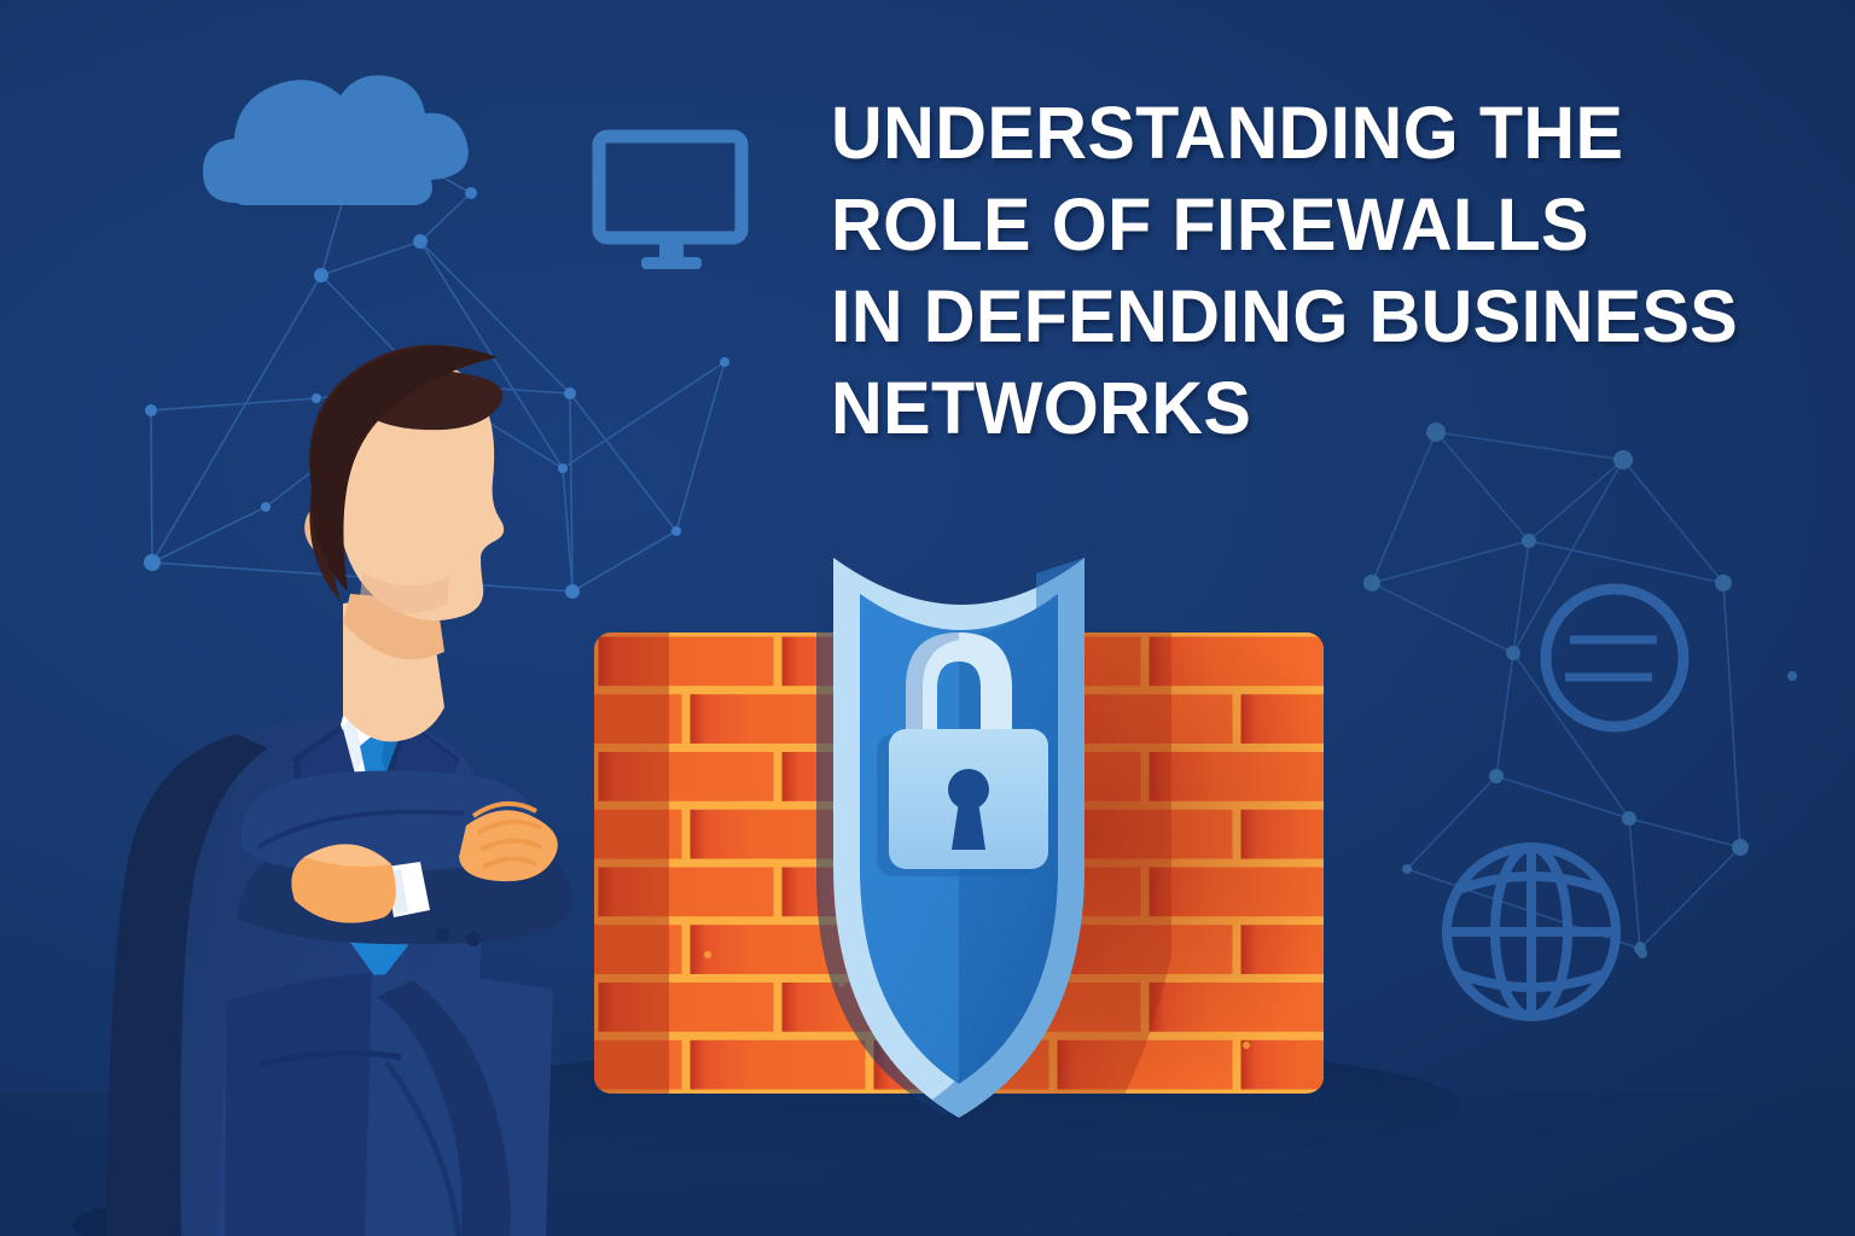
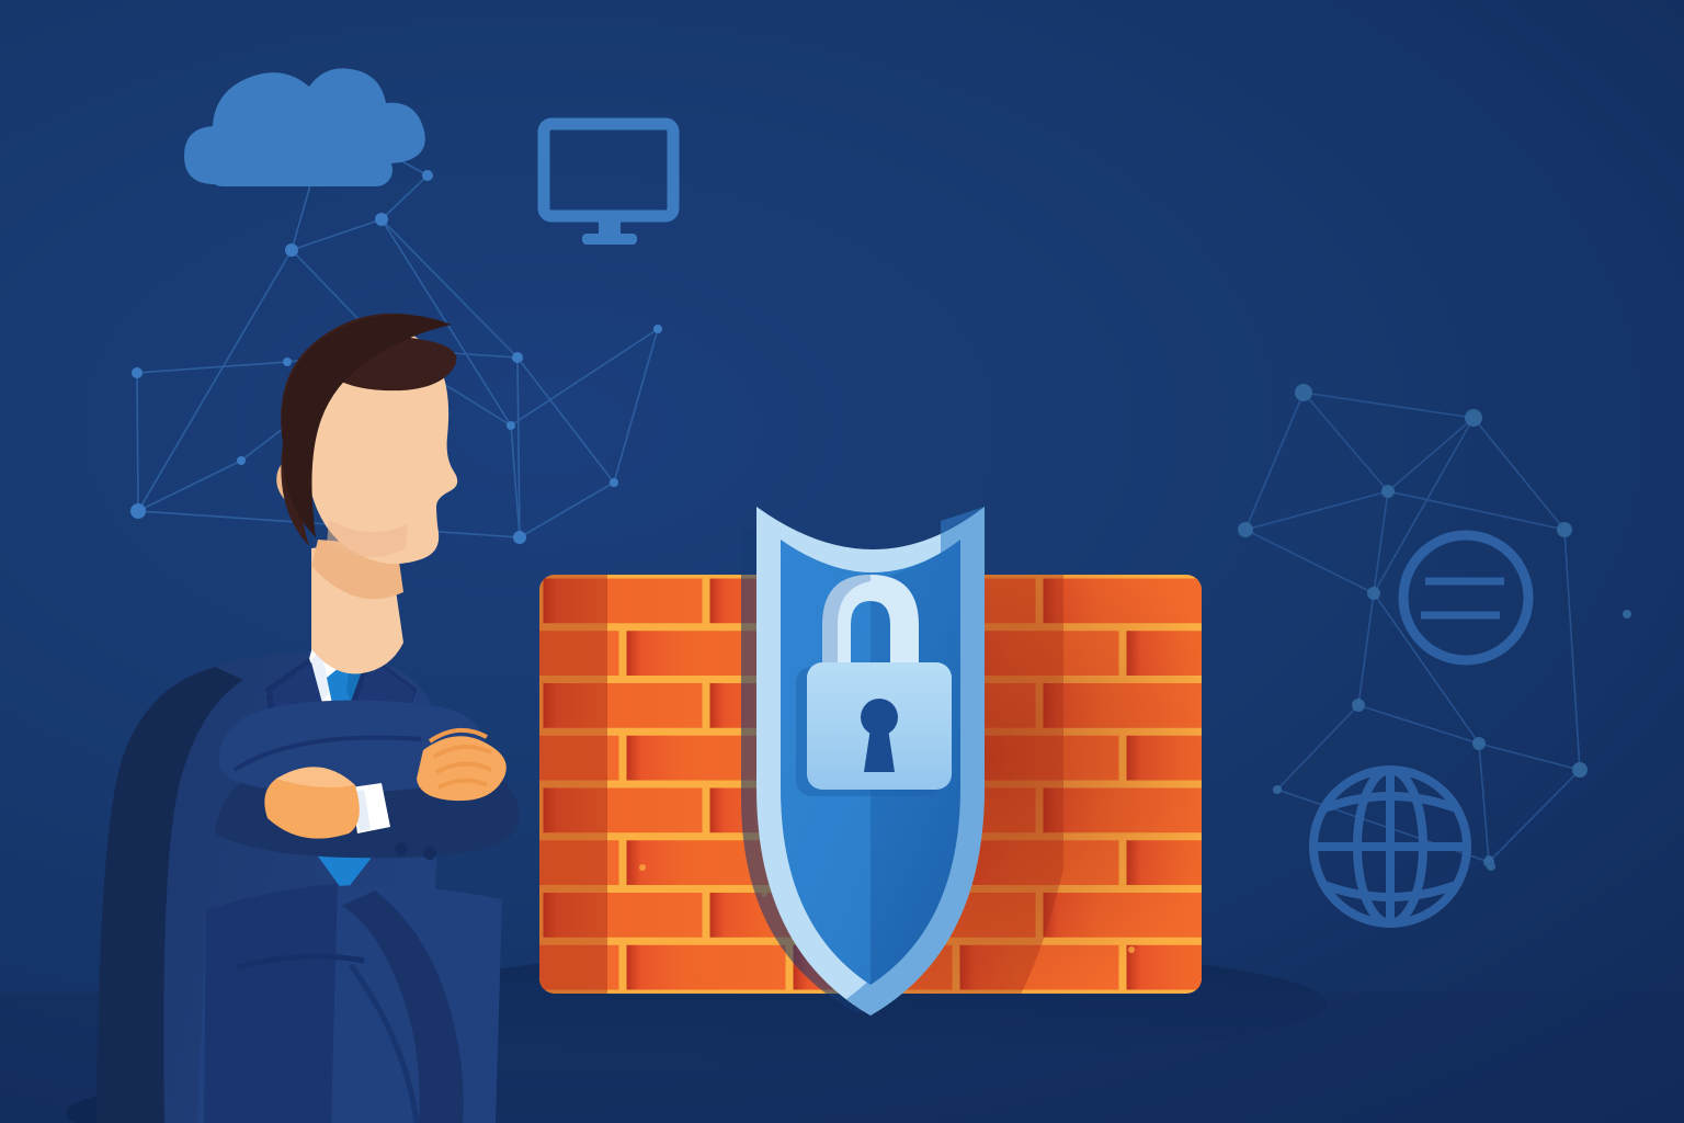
- UNDERSTANDING THE
- ROLE OF FIREWALLS
- IN DEFENDING BUSINESS
- NETWORKS
